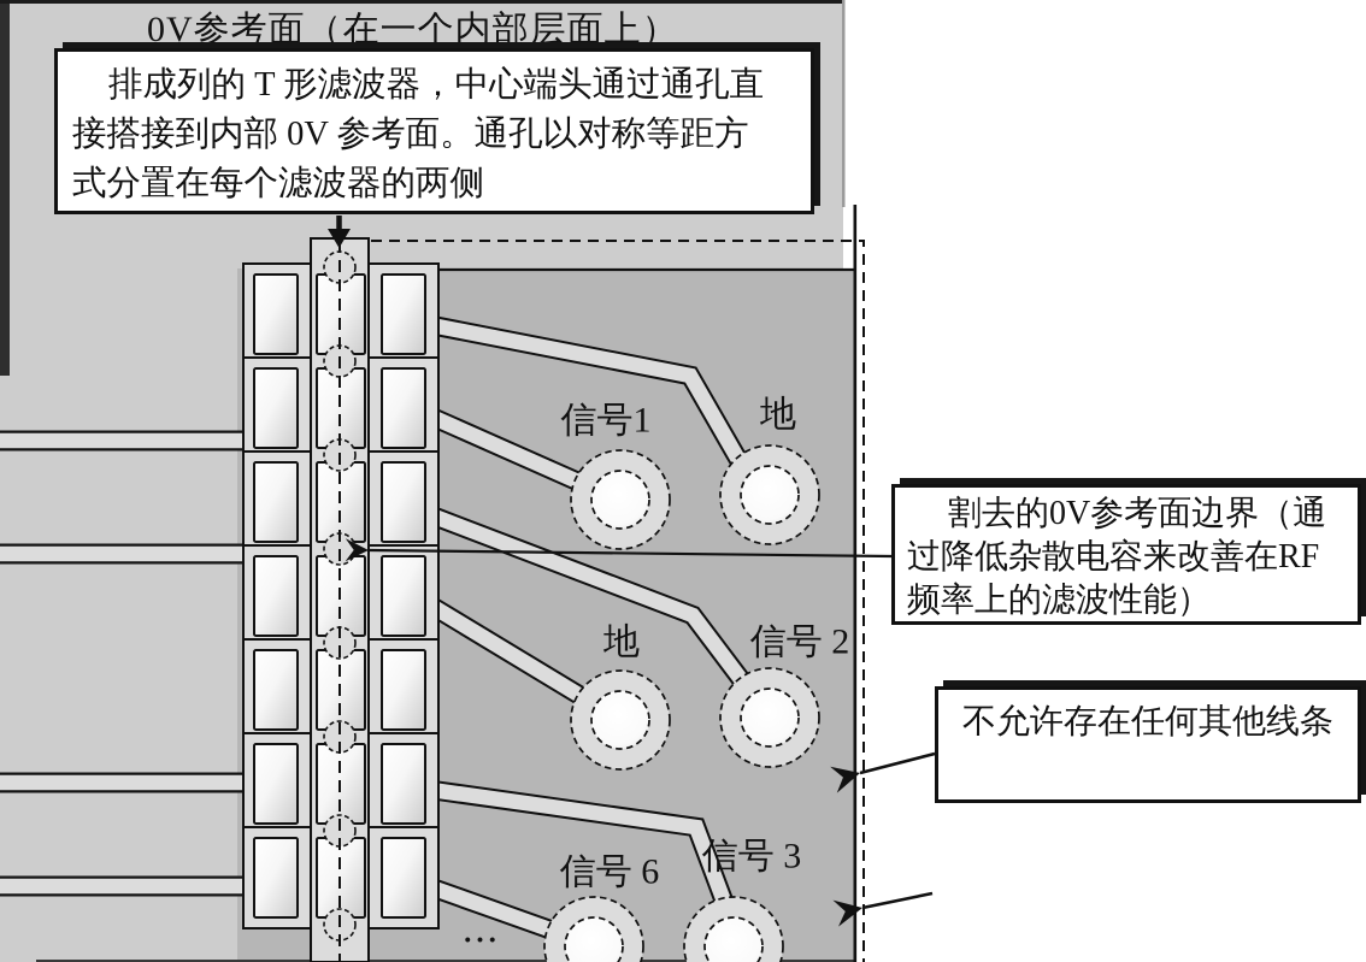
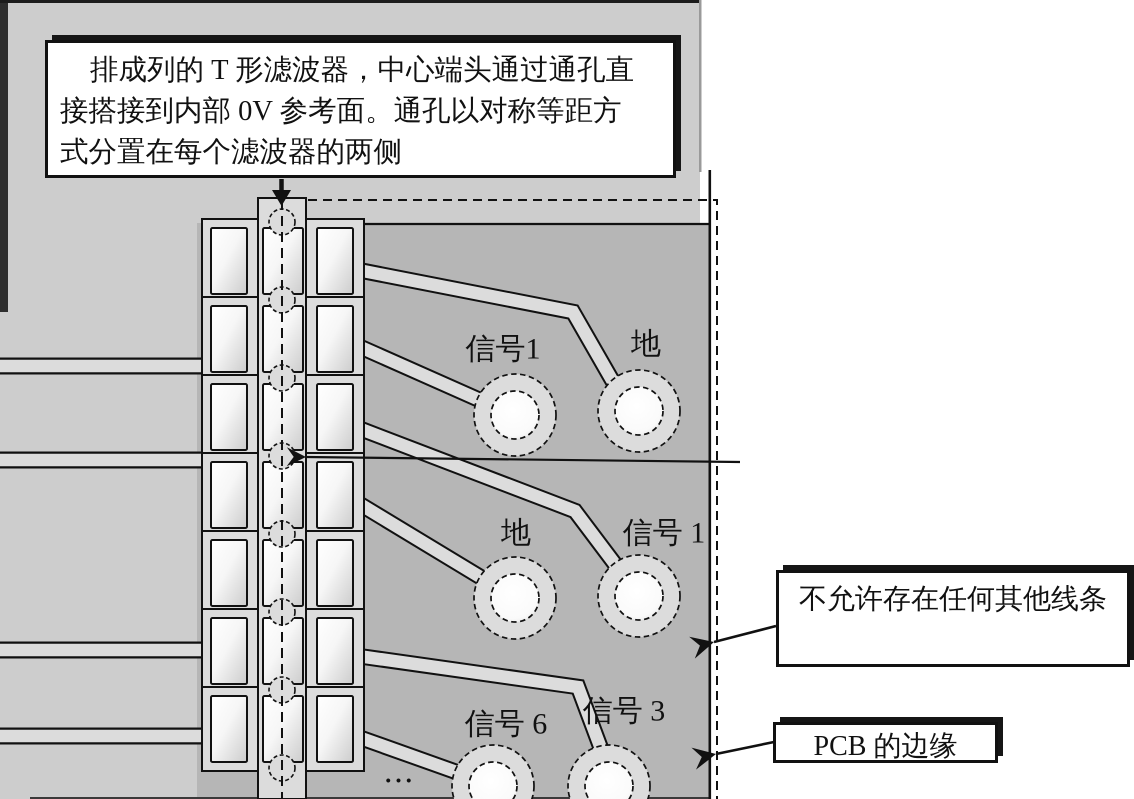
- 0V参考面（在一个内部层面上）
  排成列的 T 形滤波器，中心端头通过通孔直
  接搭接到内部 0V 参考面。通孔以对称等距方
  式分置在每个滤波器的两侧
- 割去的0V参考面边界（通
- 过降低杂散电容来改善在RF
- 频率上的滤波性能）
  不允许存在任何其他线条
+ PCB 的边缘
  信号1
  地
  地
- 信号 2
+ 信号 1
  信号 6
  信号 3
  •••
